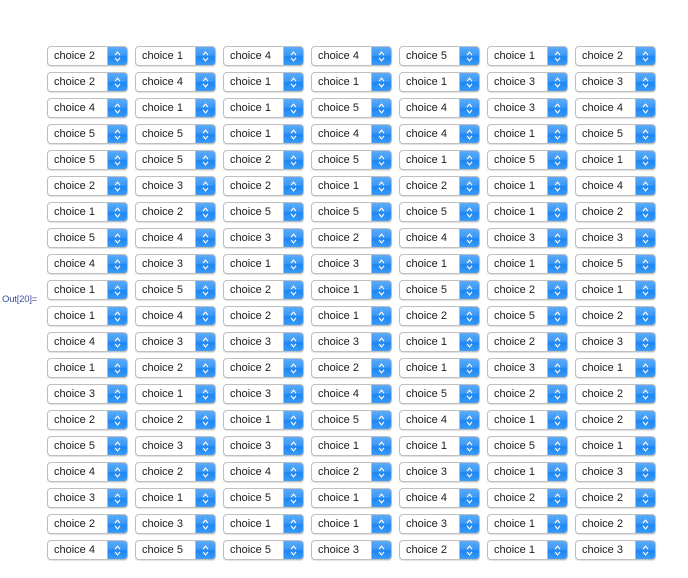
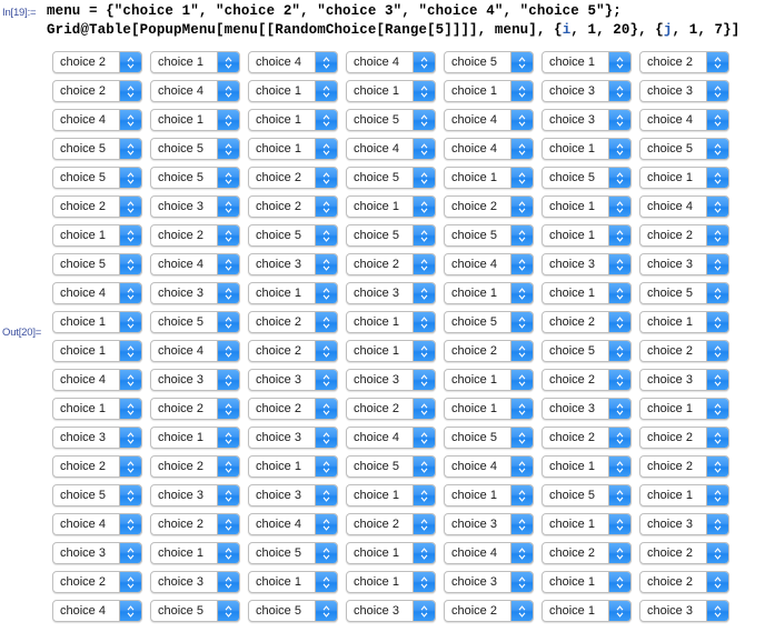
+ In[19]:=
+ menu = {"choice 1", "choice 2", "choice 3", "choice 4", "choice 5"};
+ Grid@Table[PopupMenu[menu[[RandomChoice[Range[5]]]], menu], {i, 1, 20}, {j, 1, 7}]
  choice 2
  choice 1
  choice 4
  choice 4
  choice 5
  choice 1
  choice 2
  choice 2
  choice 4
  choice 1
  choice 1
  choice 1
  choice 3
  choice 3
  choice 4
  choice 1
  choice 1
  choice 5
  choice 4
  choice 3
  choice 4
  choice 5
  choice 5
  choice 1
  choice 4
  choice 4
  choice 1
  choice 5
  choice 5
  choice 5
  choice 2
  choice 5
  choice 1
  choice 5
  choice 1
  choice 2
  choice 3
  choice 2
  choice 1
  choice 2
  choice 1
  choice 4
  choice 1
  choice 2
  choice 5
  choice 5
  choice 5
  choice 1
  choice 2
  choice 5
  choice 4
  choice 3
  choice 2
  choice 4
  choice 3
  choice 3
  choice 4
  choice 3
  choice 1
  choice 3
  choice 1
  choice 1
  choice 5
  choice 1
  choice 5
  choice 2
  choice 1
  choice 5
  choice 2
  choice 1
  choice 1
  choice 4
  choice 2
  choice 1
  choice 2
  choice 5
  choice 2
  choice 4
  choice 3
  choice 3
  choice 3
  choice 1
  choice 2
  choice 3
  choice 1
  choice 2
  choice 2
  choice 2
  choice 1
  choice 3
  choice 1
  choice 3
  choice 1
  choice 3
  choice 4
  choice 5
  choice 2
  choice 2
  choice 2
  choice 2
  choice 1
  choice 5
  choice 4
  choice 1
  choice 2
  choice 5
  choice 3
  choice 3
  choice 1
  choice 1
  choice 5
  choice 1
  choice 4
  choice 2
  choice 4
  choice 2
  choice 3
  choice 1
  choice 3
  choice 3
  choice 1
  choice 5
  choice 1
  choice 4
  choice 2
  choice 2
  choice 2
  choice 3
  choice 1
  choice 1
  choice 3
  choice 1
  choice 2
  choice 4
  choice 5
  choice 5
  choice 3
  choice 2
  choice 1
  choice 3
  Out[20]=
